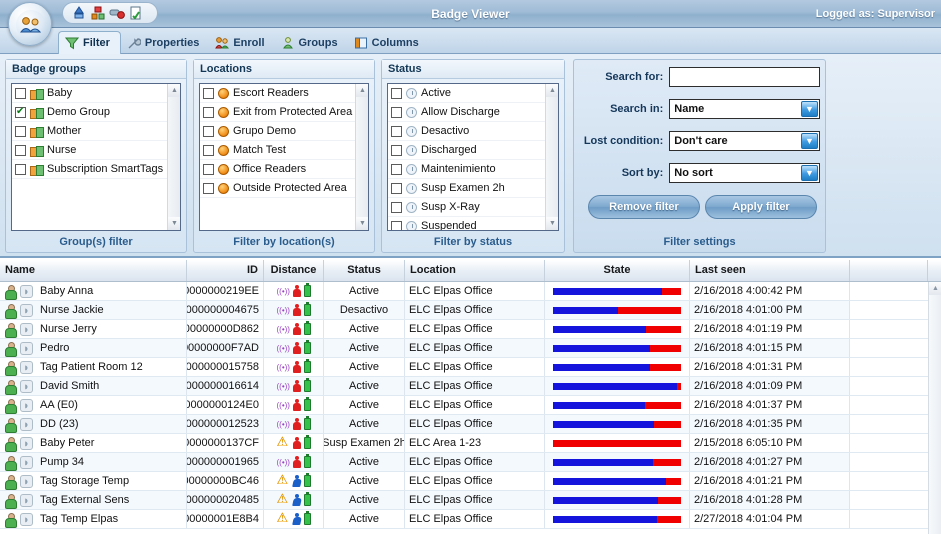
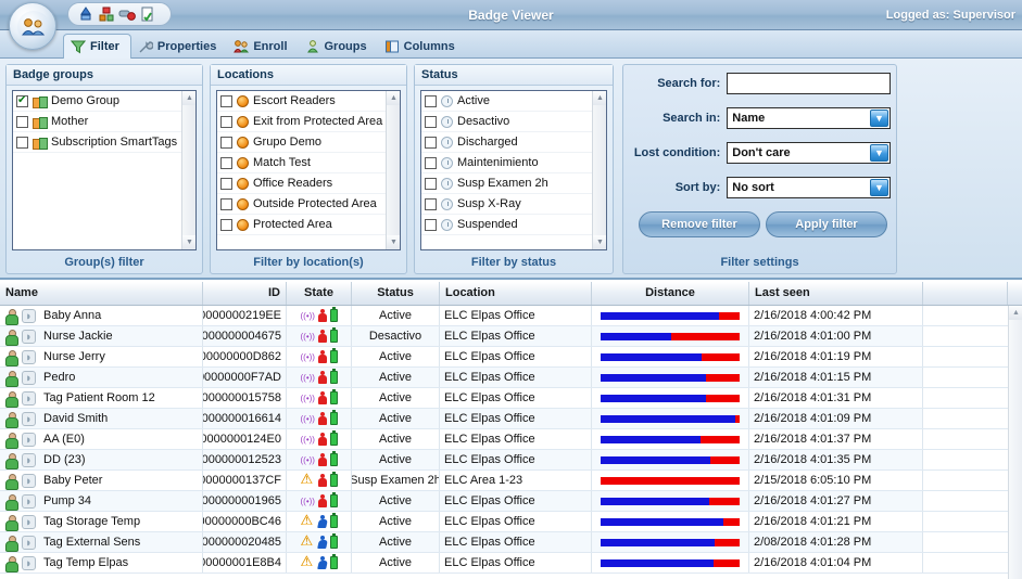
  Badge Viewer
  Logged as: Supervisor
  Filter
  Properties
  Enroll
  Groups
  Columns
  Badge groups
- Baby
  Demo Group
  Mother
- Nurse
  Subscription SmartTags
  Group(s) filter
  Locations
  Escort Readers
  Exit from Protected Area
  Grupo Demo
  Match Test
  Office Readers
  Outside Protected Area
+ Protected Area
  Filter by location(s)
  Status
  Active
- Allow Discharge
  Desactivo
  Discharged
  Maintenimiento
  Susp Examen 2h
  Susp X-Ray
  Suspended
  Filter by status
  Search for:
  Search in:
  Name
  ▼
  Lost condition:
  Don't care
  ▼
  Sort by:
  No sort
  ▼
  Remove filter
  Apply filter
  Filter settings
  Name
  ID
- Distance
+ State
  Status
  Location
- State
+ Distance
  Last seen
  Baby Anna
  0000000219EE
  ((•))
  Active
  ELC Elpas Office
  2/16/2018 4:00:42 PM
  Nurse Jackie
  000000004675
  ((•))
  Desactivo
  ELC Elpas Office
  2/16/2018 4:01:00 PM
  Nurse Jerry
  00000000D862
  ((•))
  Active
  ELC Elpas Office
  2/16/2018 4:01:19 PM
  Pedro
  0000000F7AD
  ((•))
  Active
  ELC Elpas Office
  2/16/2018 4:01:15 PM
  Tag Patient Room 12
  000000015758
  ((•))
  Active
  ELC Elpas Office
  2/16/2018 4:01:31 PM
  David Smith
  000000016614
  ((•))
  Active
  ELC Elpas Office
  2/16/2018 4:01:09 PM
  AA (E0)
  0000000124E0
  ((•))
  Active
  ELC Elpas Office
  2/16/2018 4:01:37 PM
  DD (23)
  000000012523
  ((•))
  Active
  ELC Elpas Office
  2/16/2018 4:01:35 PM
  Baby Peter
  0000000137CF
  Susp Examen 2h
  ELC Area 1-23
  2/15/2018 6:05:10 PM
  Pump 34
  000000001965
  ((•))
  Active
  ELC Elpas Office
  2/16/2018 4:01:27 PM
  Tag Storage Temp
  0000000BC46
  Active
  ELC Elpas Office
  2/16/2018 4:01:21 PM
  Tag External Sens
  000000020485
  Active
  ELC Elpas Office
- 2/16/2018 4:01:28 PM
+ 2/08/2018 4:01:28 PM
  Tag Temp Elpas
  00000001E8B4
  Active
  ELC Elpas Office
- 2/27/2018 4:01:04 PM
+ 2/16/2018 4:01:04 PM
